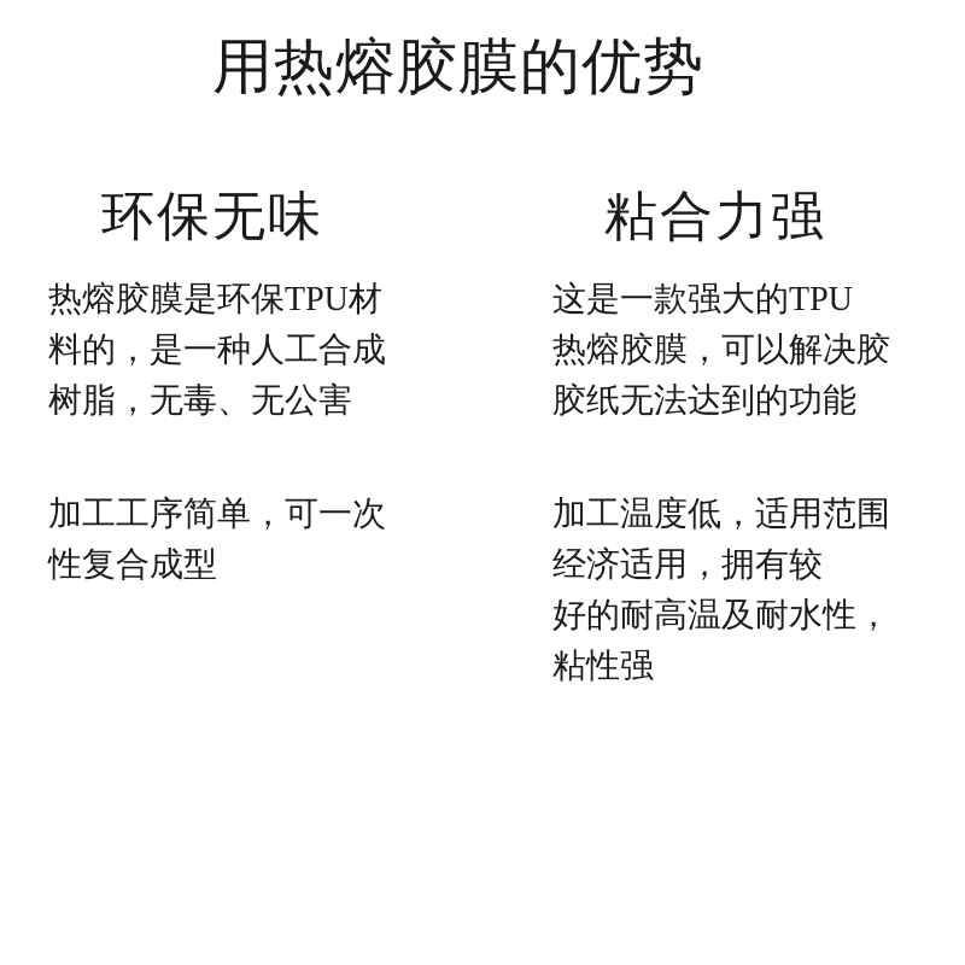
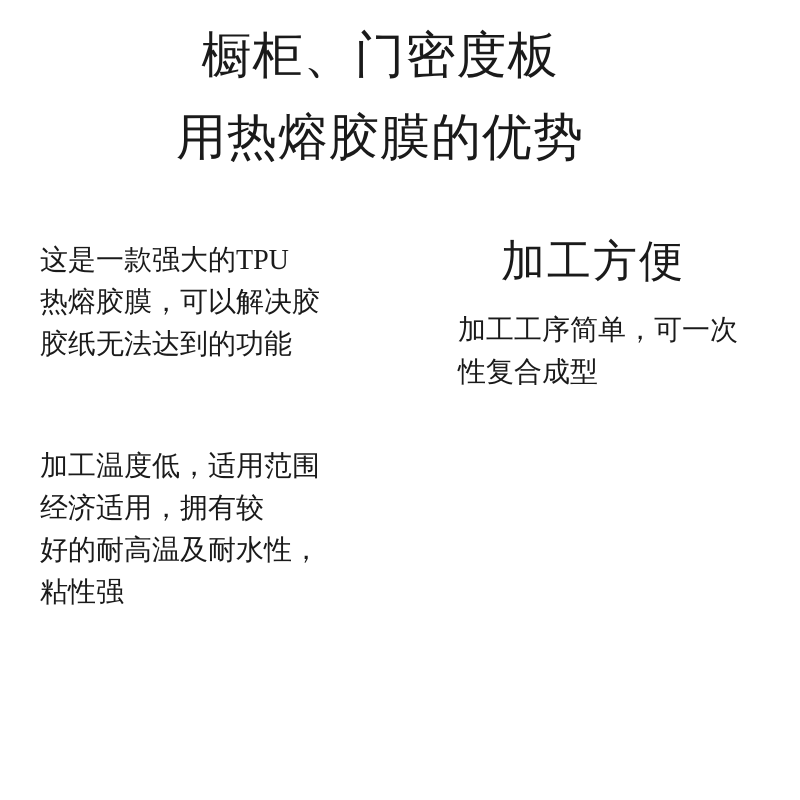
+ 橱柜、门密度板
  用热熔胶膜的优势
- 环保无味
- 热熔胶膜是环保TPU材
- 料的，是一种人工合成
- 树脂，无毒、无公害
- 粘合力强
  这是一款强大的TPU
  热熔胶膜，可以解决胶
  胶纸无法达到的功能
+ 加工方便
  加工工序简单，可一次
  性复合成型
  加工温度低，适用范围
  经济适用，拥有较
  好的耐高温及耐水性，
  粘性强
